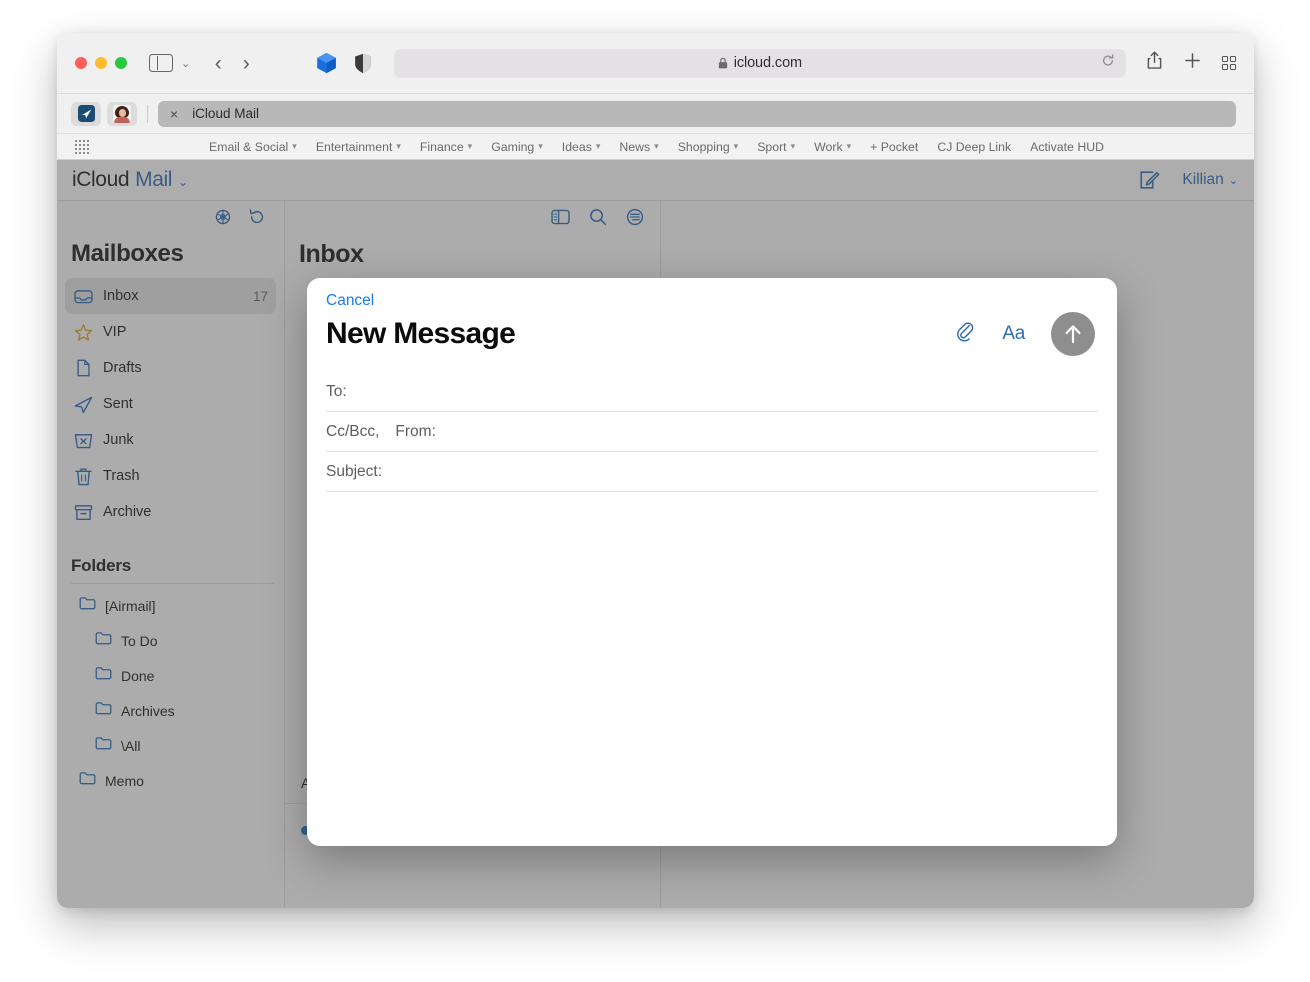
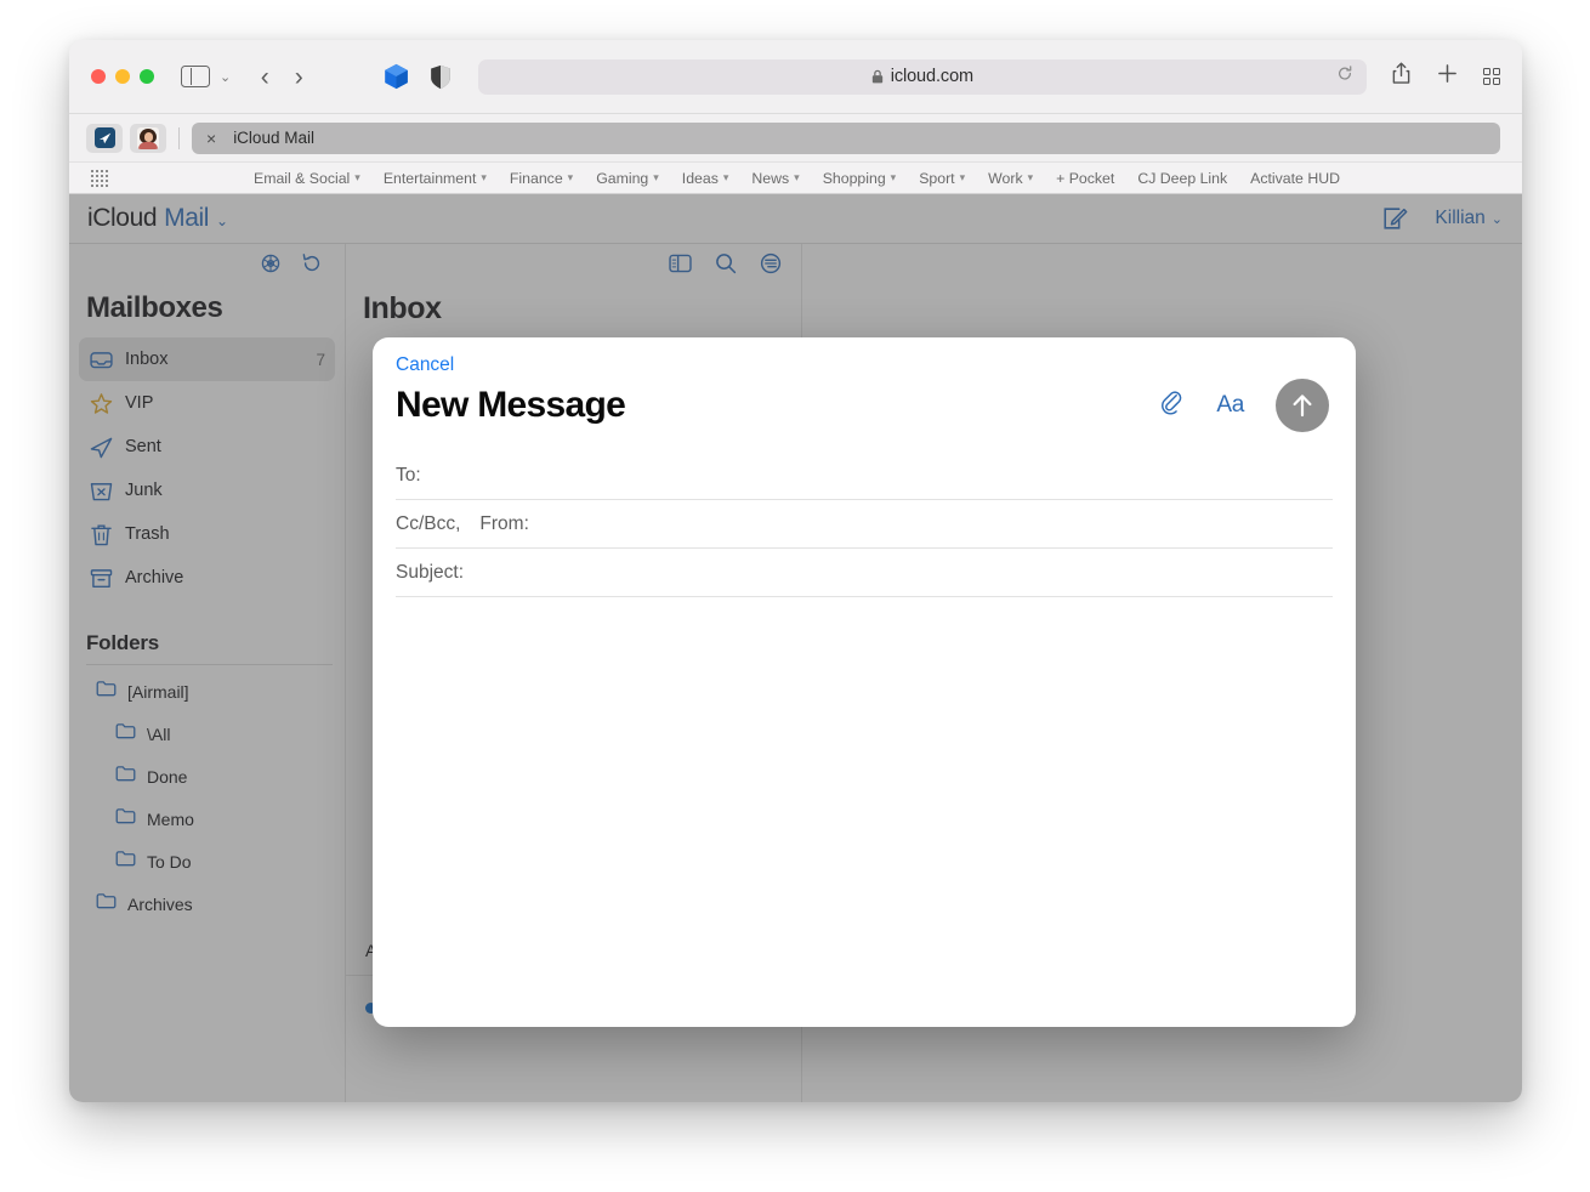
  ⌄
  ‹
  ›
  icloud.com
  ×
  iCloud Mail
  Email & Social
  ▾
  Entertainment
  ▾
  Finance
  ▾
  Gaming
  ▾
  Ideas
  ▾
  News
  ▾
  Shopping
  ▾
  Sport
  ▾
  Work
  ▾
  + Pocket
  CJ Deep Link
  Activate HUD
  iCloud
  Mail
  ⌄
  Killian
  ⌄
  Mailboxes
  Inbox
- 17
+ 7
  VIP
- Drafts
  Sent
  Junk
  Trash
  Archive
  Folders
  [Airmail]
- To Do
+ \All
  Done
- Archives
+ Memo
- \All
+ To Do
- Memo
+ Archives
  Inbox
  Cancel
  New Message
  Aa
  To:
  Cc/Bcc,
  From:
  Subject:
